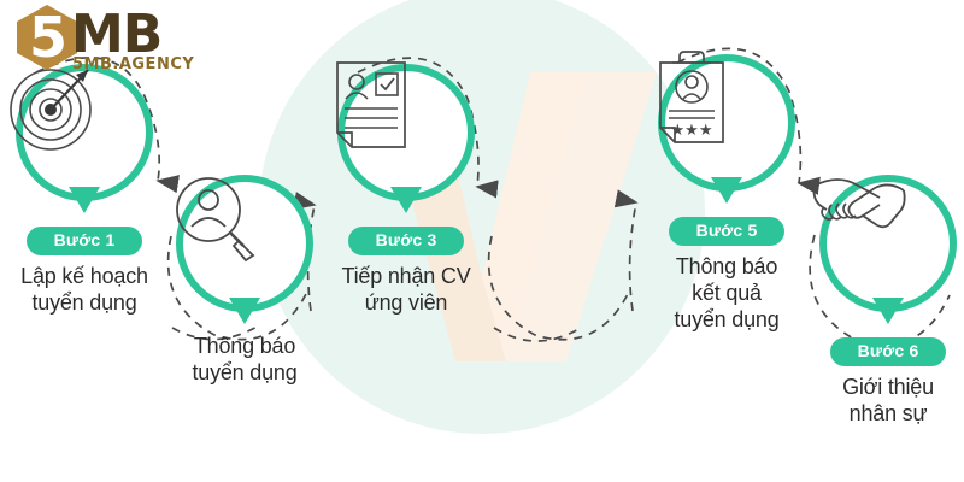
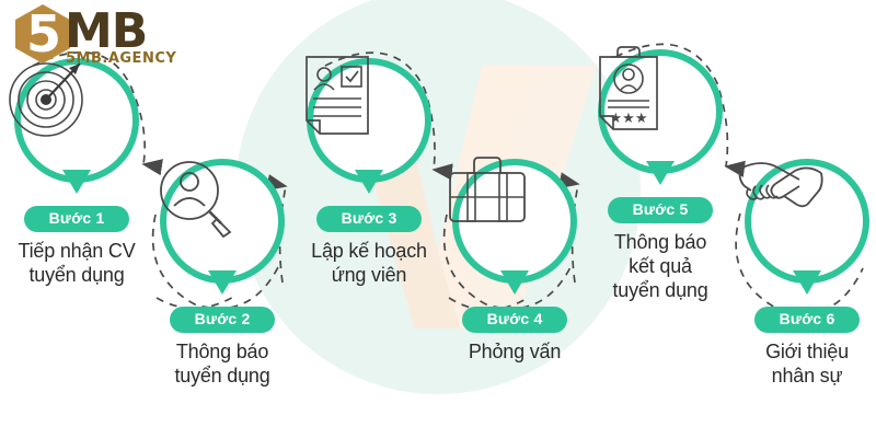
  5
  MB
  5MB.AGENCY
  Bước 1
- Lập kế hoạch
+ Tiếp nhận CV
  tuyển dụng
+ Bước 2
  Thông báo
  tuyển dụng
  Bước 3
- Tiếp nhận CV
+ Lập kế hoạch
  ứng viên
+ Bước 4
+ Phỏng vấn
  ★★★
  Bước 5
  Thông báo
  kết quả
  tuyển dụng
  Bước 6
  Giới thiệu
  nhân sự
